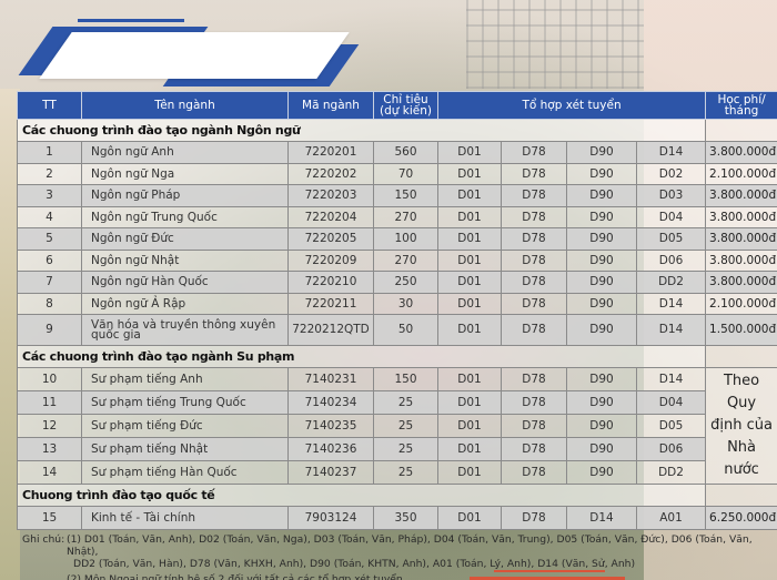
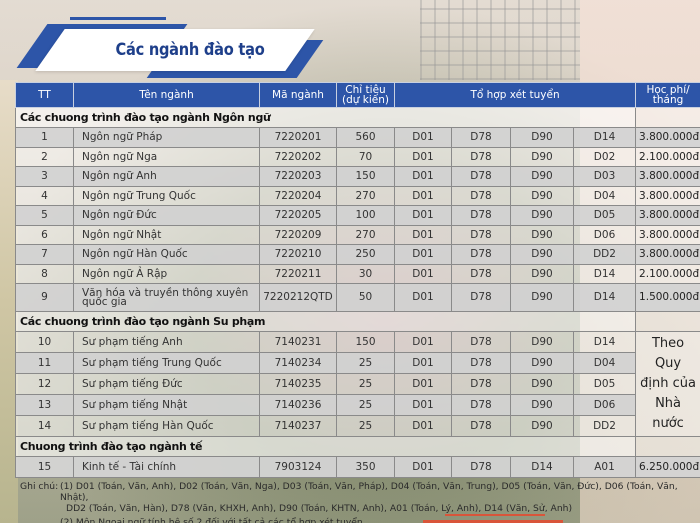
+ Các ngành đào tạo
  TT	Tên ngành	Mã ngành	Chỉ tiêu(dự kiến)	Tổ hợp xét tuyển	Học phí/tháng
  Các chuong trình đào tạo ngành Ngôn ngữ
- 1	Ngôn ngữ Anh	7220201	560	D01	D78	D90	D14	3.800.000đ
+ 1	Ngôn ngữ Pháp	7220201	560	D01	D78	D90	D14	3.800.000đ
  2	Ngôn ngữ Nga	7220202	70	D01	D78	D90	D02	2.100.000đ
- 3	Ngôn ngữ Pháp	7220203	150	D01	D78	D90	D03	3.800.000đ
+ 3	Ngôn ngữ Anh	7220203	150	D01	D78	D90	D03	3.800.000đ
  4	Ngôn ngữ Trung Quốc	7220204	270	D01	D78	D90	D04	3.800.000đ
  5	Ngôn ngữ Đức	7220205	100	D01	D78	D90	D05	3.800.000đ
  6	Ngôn ngữ Nhật	7220209	270	D01	D78	D90	D06	3.800.000đ
  7	Ngôn ngữ Hàn Quốc	7220210	250	D01	D78	D90	DD2	3.800.000đ
  8	Ngôn ngữ Ả Rập	7220211	30	D01	D78	D90	D14	2.100.000đ
  9	Văn hóa và truyền thông xuyên quốc gia	7220212QTD	50	D01	D78	D90	D14	1.500.000đ
  Các chuong trình đào tạo ngành Su phạm
  10	Sư phạm tiếng Anh	7140231	150	D01	D78	D90	D14	Theo Quy định của Nhà nước
  11	Sư phạm tiếng Trung Quốc	7140234	25	D01	D78	D90	D04
  12	Sư phạm tiếng Đức	7140235	25	D01	D78	D90	D05
  13	Sư phạm tiếng Nhật	7140236	25	D01	D78	D90	D06
  14	Sư phạm tiếng Hàn Quốc	7140237	25	D01	D78	D90	DD2
- Chuong trình đào tạo quốc tế
+ Chuong trình đào tạo ngành tế
  15	Kinh tế - Tài chính	7903124	350	D01	D78	D14	A01	6.250.000đ
  Ghi chú:
  (1) D01 (Toán, Văn, Anh), D02 (Toán, Văn, Nga), D03 (Toán, Văn, Pháp), D04 (Toán, Văn, Trung), D05 (Toán, Văn, Đức), D06 (Toán, Văn, Nhật),
  DD2 (Toán, Văn, Hàn), D78 (Văn, KHXH, Anh), D90 (Toán, KHTN, Anh), A01 (Toán, Lý, Anh), D14 (Văn, Sử, Anh)
